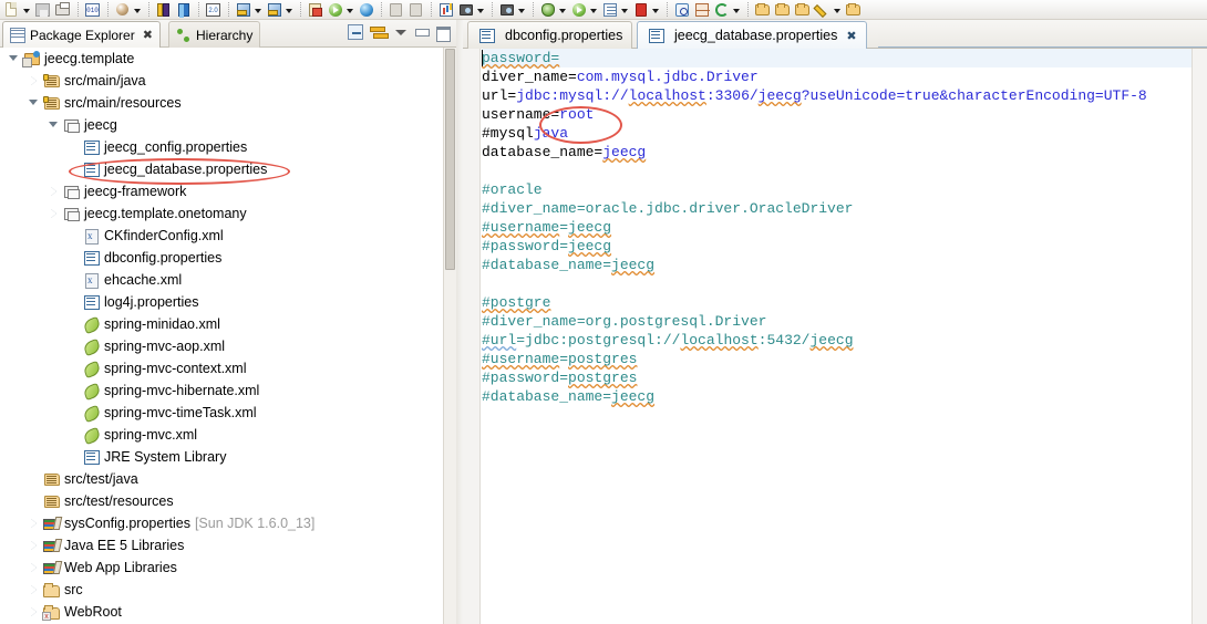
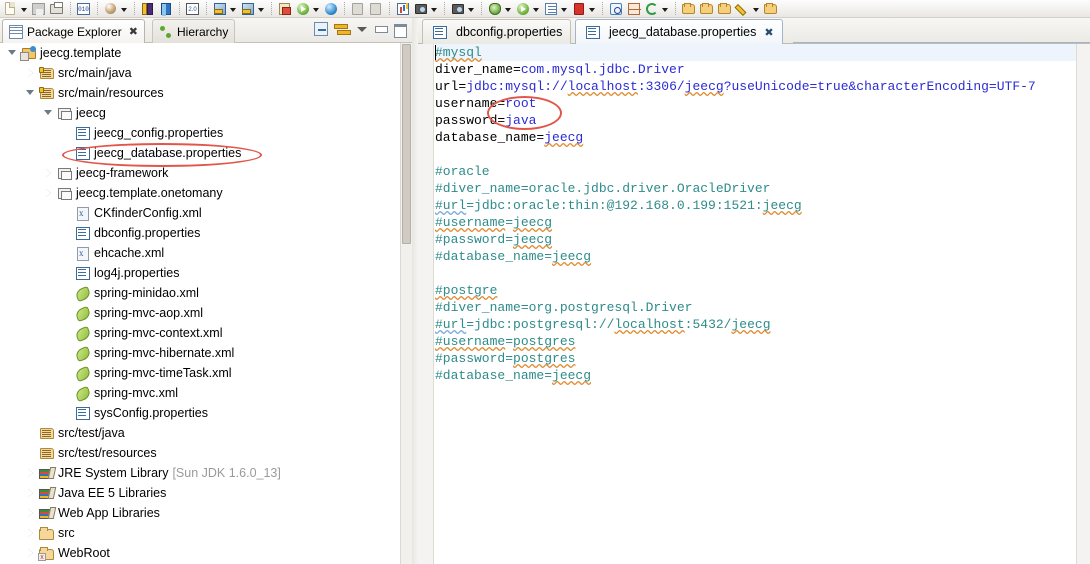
  Package Explorer
  ✖
  Hierarchy
  jeecg.template
  src/main/java
  src/main/resources
  jeecg
  jeecg_config.properties
  jeecg_database.properties
  jeecg-framework
  jeecg.template.onetomany
  CKfinderConfig.xml
  dbconfig.properties
  ehcache.xml
  log4j.properties
  spring-minidao.xml
  spring-mvc-aop.xml
  spring-mvc-context.xml
  spring-mvc-hibernate.xml
  spring-mvc-timeTask.xml
  spring-mvc.xml
- JRE System Library
+ sysConfig.properties
  src/test/java
  src/test/resources
- sysConfig.properties
+ JRE System Library
  [Sun JDK 1.6.0_13]
  Java EE 5 Libraries
  Web App Libraries
  src
  WebRoot
  dbconfig.properties
  jeecg_database.properties
  ✖
- password=
+ #mysql
  diver_name=com.mysql.jdbc.Driver
- url=jdbc:mysql://localhost:3306/jeecg?useUnicode=true&characterEncoding=UTF-8
+ url=jdbc:mysql://localhost:3306/jeecg?useUnicode=true&characterEncoding=UTF-7
  username=root
- #mysqljava
+ password=java
  database_name=jeecg
  #oracle
  #diver_name=oracle.jdbc.driver.OracleDriver
+ #url=jdbc:oracle:thin:@192.168.0.199:1521:jeecg
  #username=jeecg
  #password=jeecg
  #database_name=jeecg
  #postgre
  #diver_name=org.postgresql.Driver
  #url=jdbc:postgresql://localhost:5432/jeecg
  #username=postgres
  #password=postgres
  #database_name=jeecg
